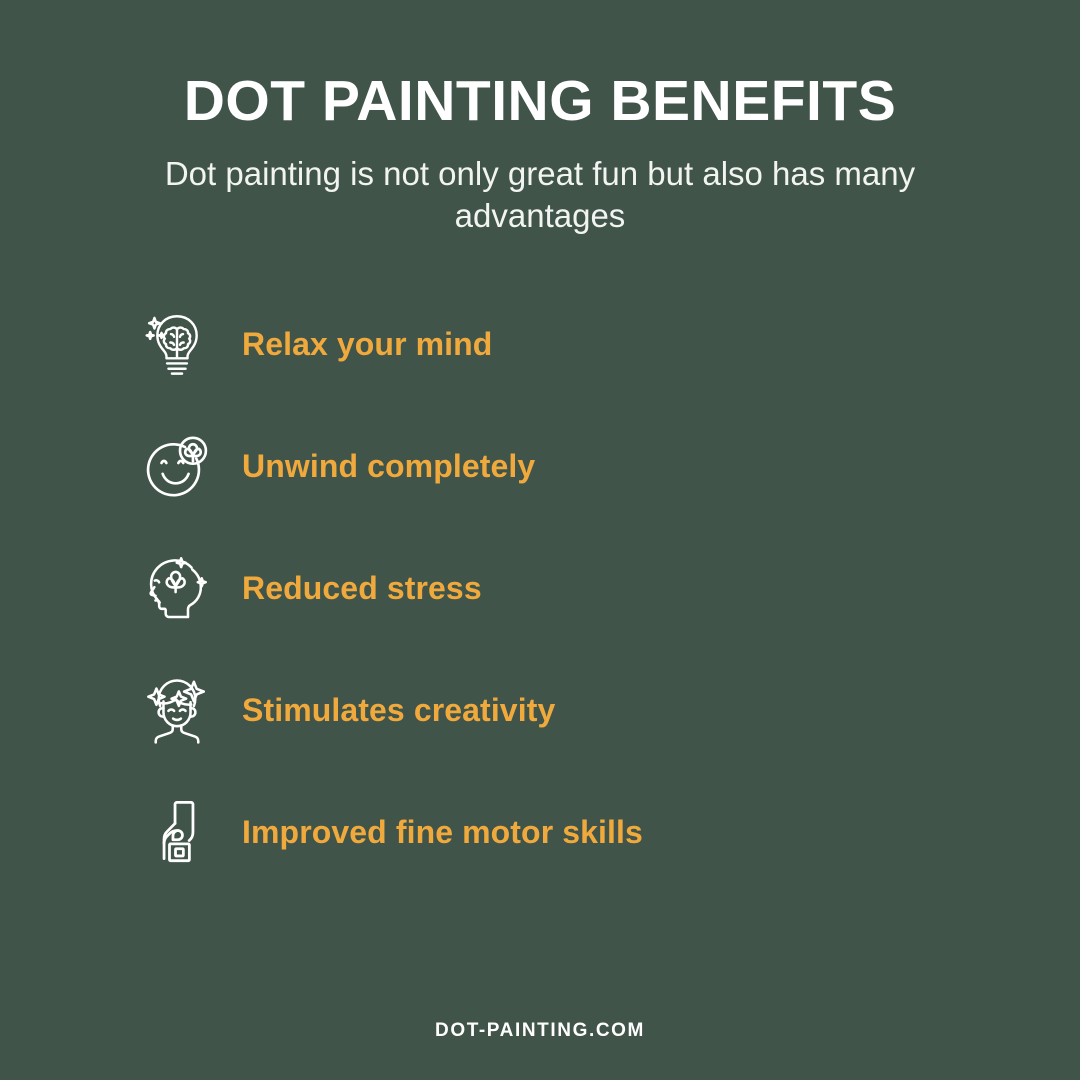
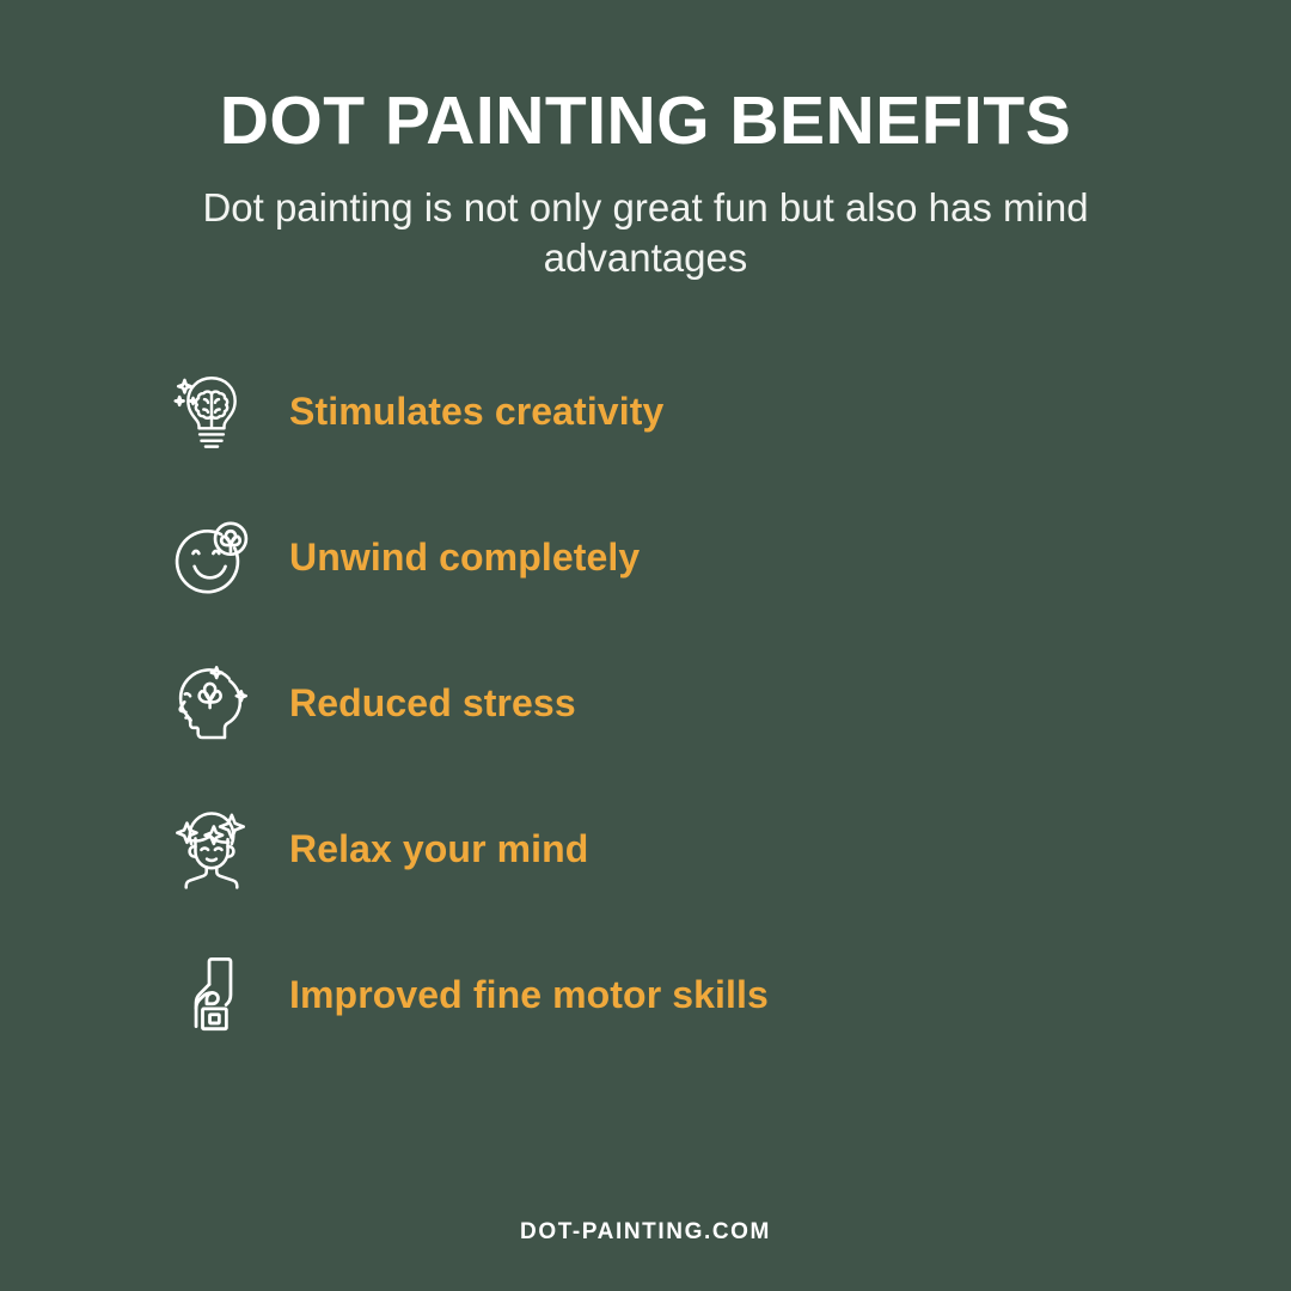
  DOT PAINTING BENEFITS
- Dot painting is not only great fun but also has many advantages
+ Dot painting is not only great fun but also has mind advantages
- Relax your mind
+ Stimulates creativity
  Unwind completely
  Reduced stress
- Stimulates creativity
+ Relax your mind
  Improved fine motor skills
  DOT-PAINTING.COM
